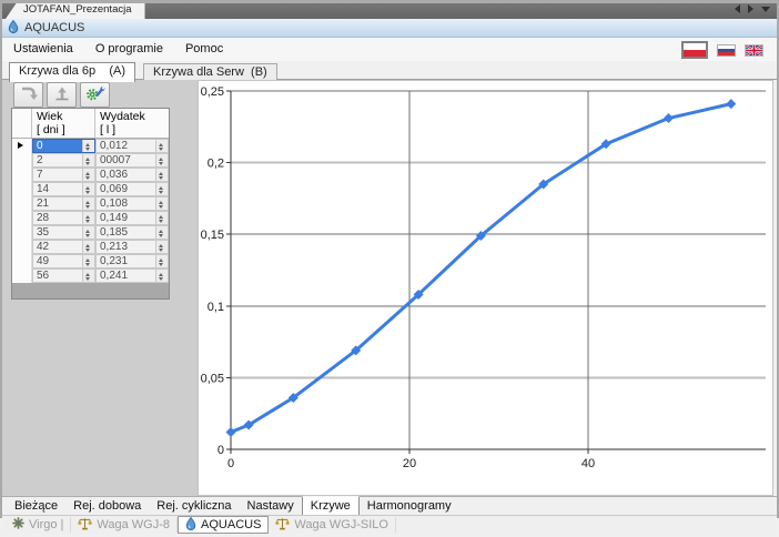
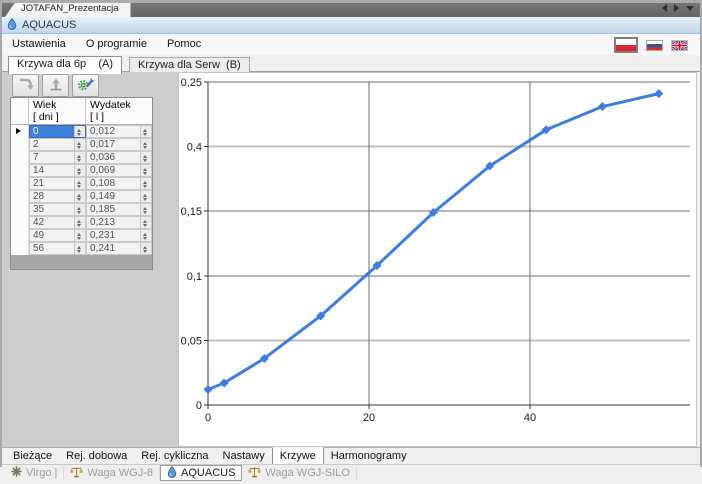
  JOTAFAN_Prezentacja
  AQUACUS
  Ustawienia O programie Pomoc
  Krzywa dla 6p (A)
  Krzywa dla Serw (B)
  Wiek
  [ dni ]
  Wydatek
  [ l ]
  0
  0,012
  2
- 00007
+ 0,017
  7
  0,036
  14
  0,069
  21
  0,108
  28
  0,149
  35
  0,185
  42
  0,213
  49
  0,231
  56
  0,241
  0
  0,05
  0,1
  0,15
- 0,2
+ 0,4
  0,25
  0
  20
  40
  Bieżące Rej. dobowa Rej. cykliczna Nastawy Krzywe Harmonogramy
  Virgo |
  Waga WGJ-8
  AQUACUS
  Waga WGJ-SILO
